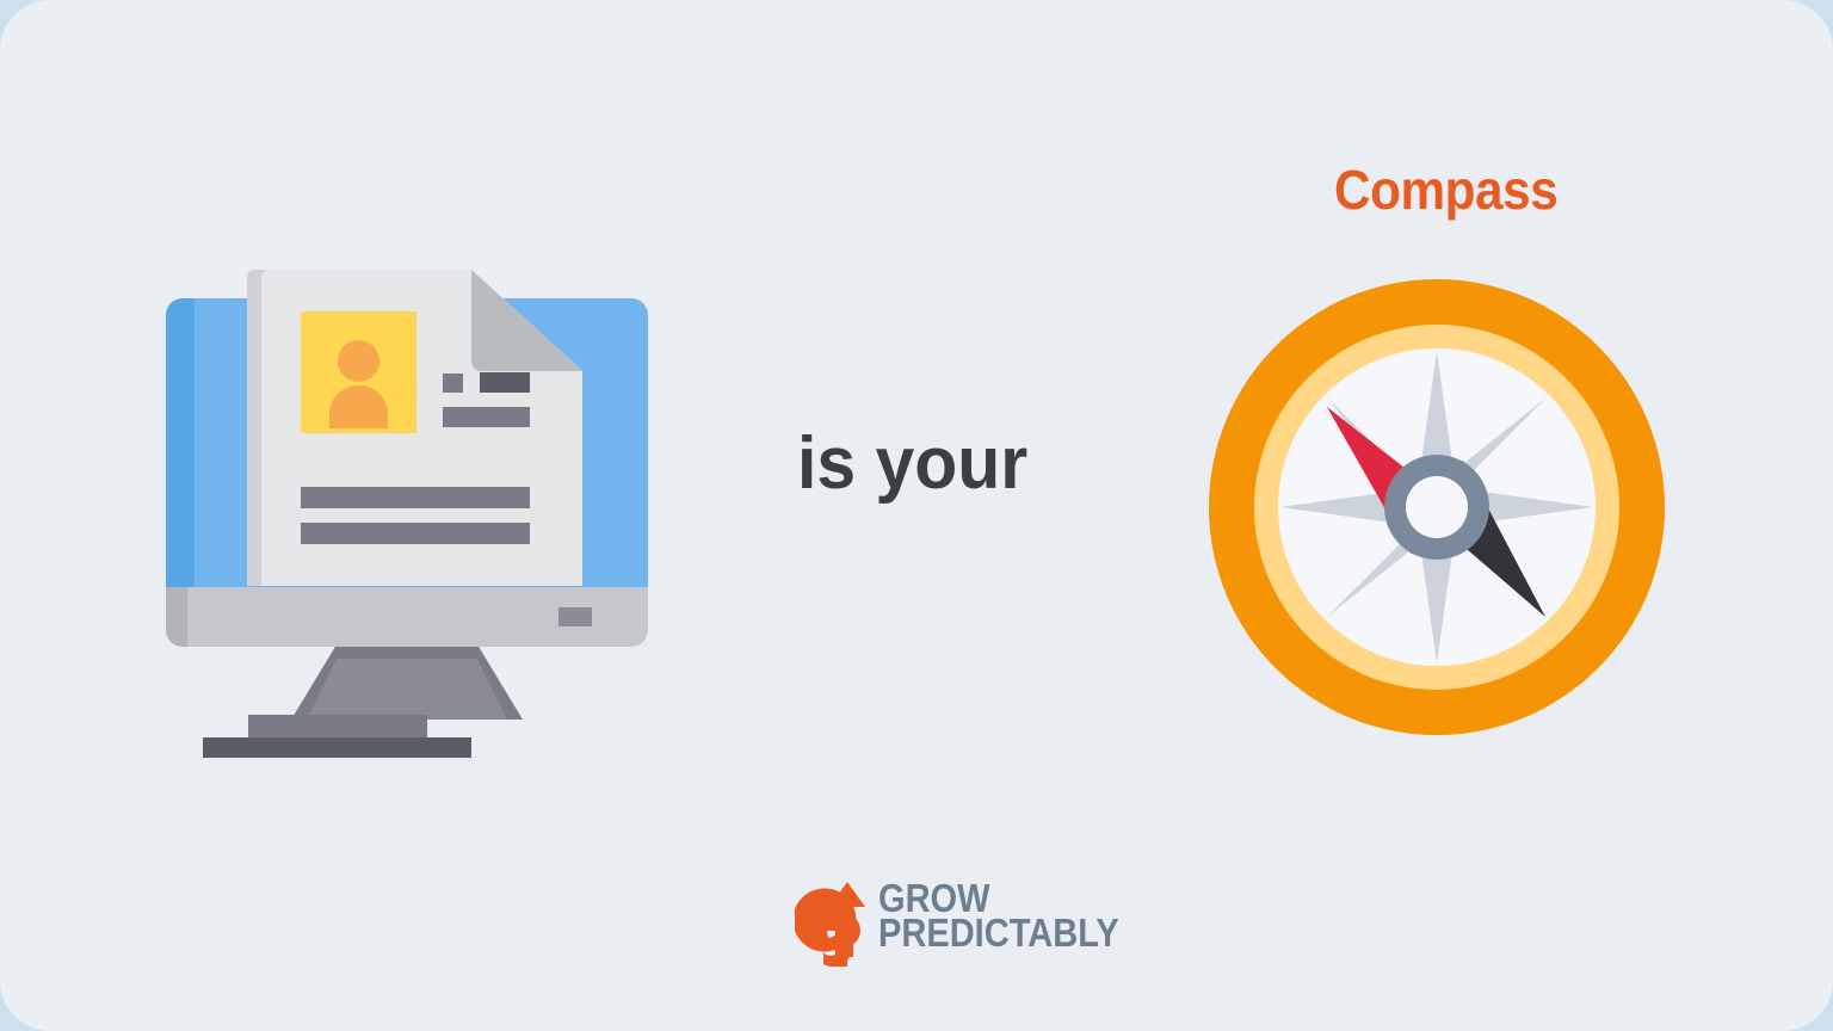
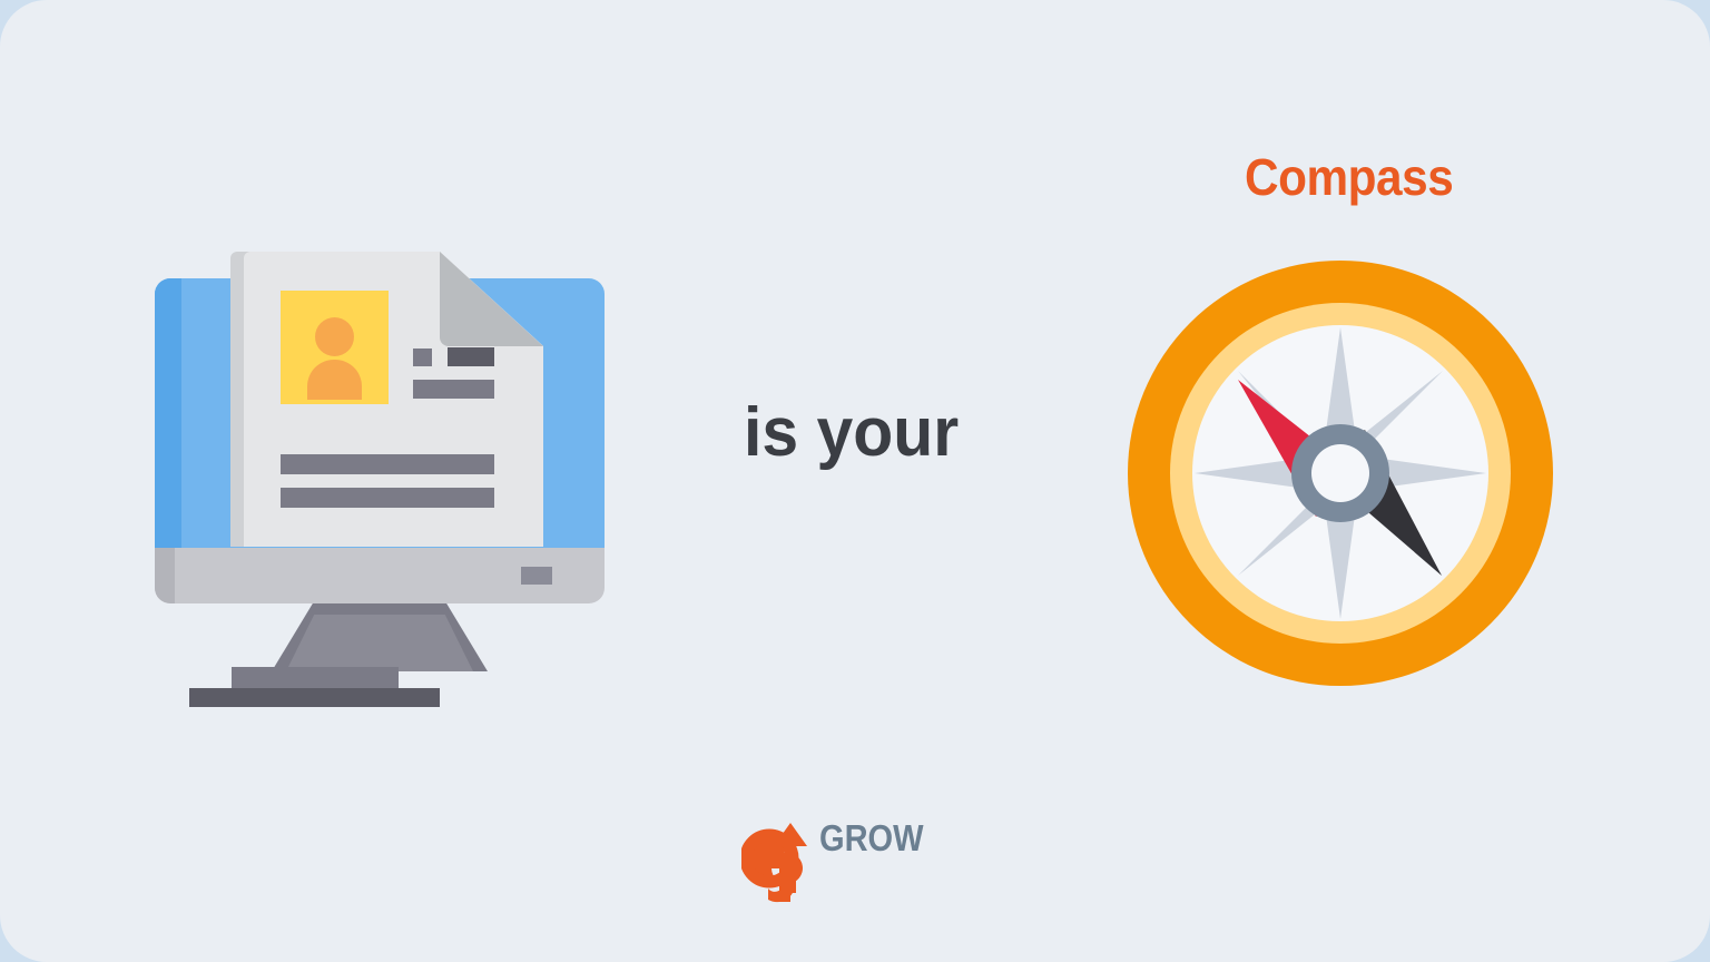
  Compass
  is your
  GROW
- PREDICTABLY
